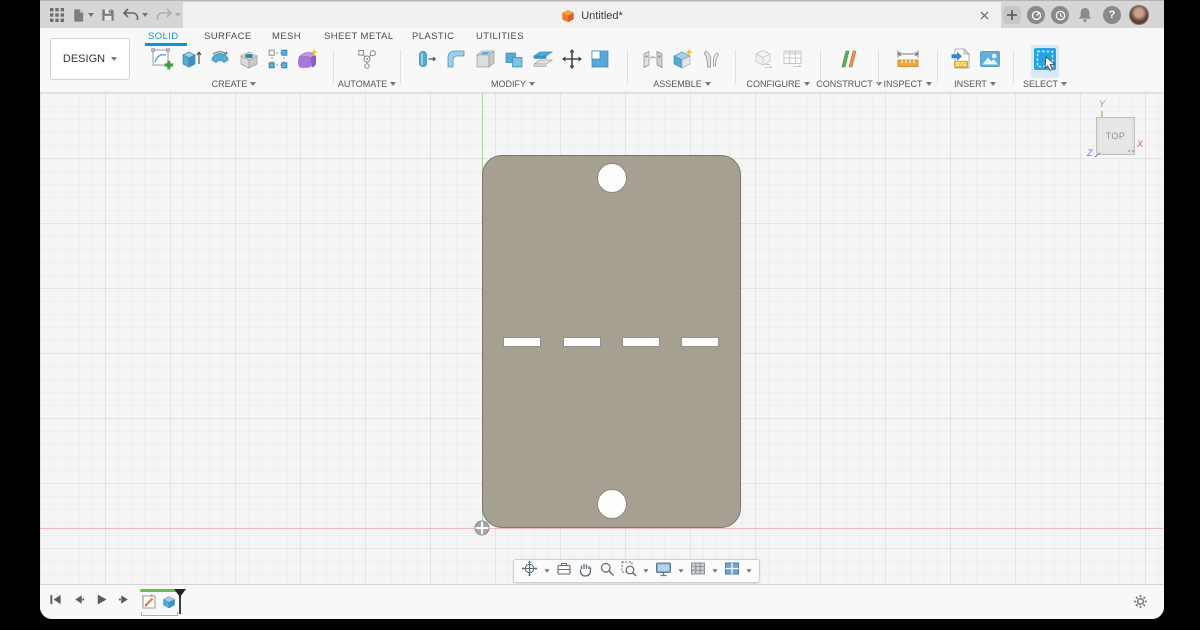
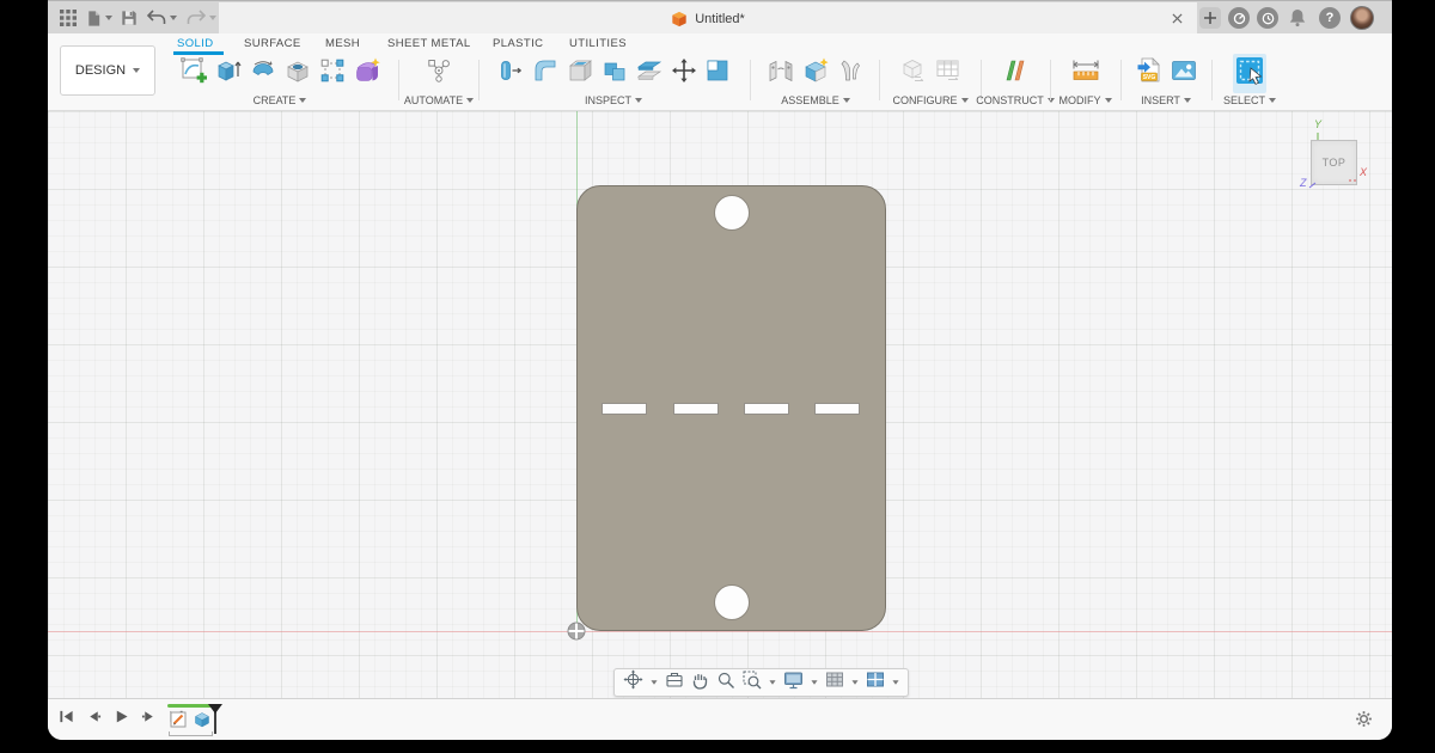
  Untitled*
  ?
  DESIGN
  SOLID
  SURFACE
  MESH
  SHEET METAL
  PLASTIC
  UTILITIES
  CREATE
  AUTOMATE
- MODIFY
+ INSPECT
  ASSEMBLE
  CONFIGURE
  CONSTRUCT
- INSPECT
+ MODIFY
  INSERT
  SELECT
  TOP
  Y
  X
  Z
